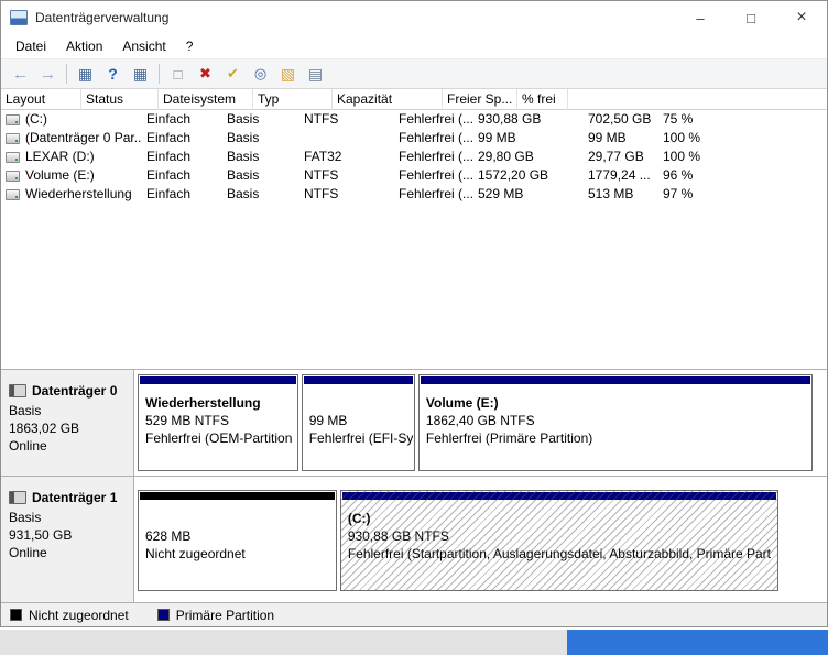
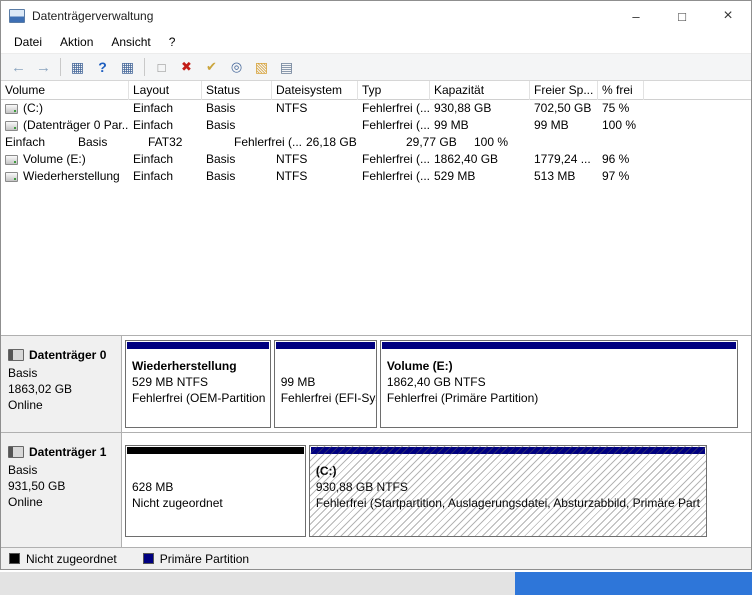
  Datenträgerverwaltung
  –
  □
  ×
  Datei
  Aktion
  Ansicht
  ?
  ←
  →
  ▦
  ?
  ▦
  □
  ✖
  ✔
  ◎
  ▧
  ▤
+ Volume
  Layout
  Status
  Dateisystem
  Typ
  Kapazität
  Freier Sp...
  % frei
  (C:)
  Einfach
  Basis
  NTFS
  Fehlerfrei (...
  930,88 GB
  702,50 GB
  75 %
  (Datenträger 0 Par..
  Einfach
  Basis
  Fehlerfrei (...
  99 MB
  99 MB
  100 %
- LEXAR (D:)
  Einfach
  Basis
  FAT32
  Fehlerfrei (...
- 29,80 GB
+ 26,18 GB
  29,77 GB
  100 %
  Volume (E:)
  Einfach
  Basis
  NTFS
  Fehlerfrei (...
- 1572,20 GB
+ 1862,40 GB
  1779,24 ...
  96 %
  Wiederherstellung
  Einfach
  Basis
  NTFS
  Fehlerfrei (...
  529 MB
  513 MB
  97 %
  Datenträger 0
  Basis
  1863,02 GB
  Online
  Wiederherstellung
  529 MB NTFS
  Fehlerfrei (OEM-Partition
  99 MB
  Fehlerfrei (EFI-Sy
  Volume (E:)
  1862,40 GB NTFS
  Fehlerfrei (Primäre Partition)
  Datenträger 1
  Basis
  931,50 GB
  Online
  628 MB
  Nicht zugeordnet
  Nicht zugeordnet
  Primäre Partition
